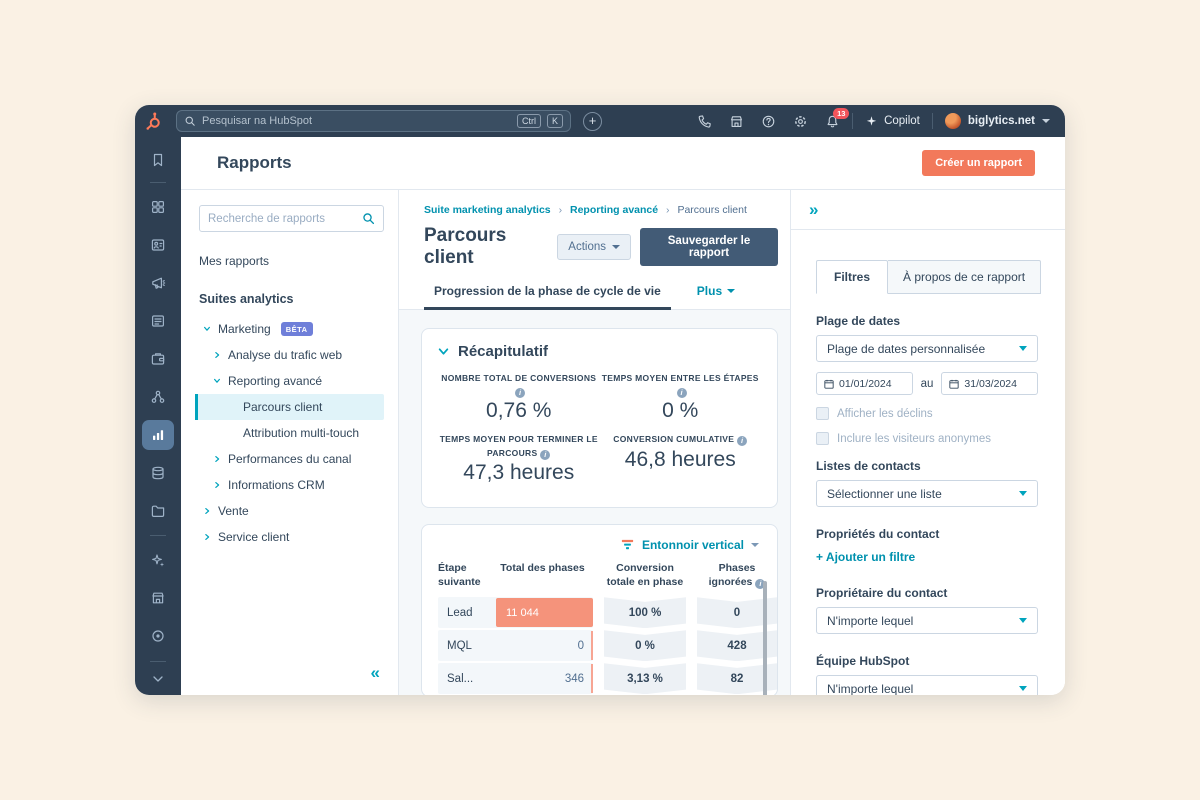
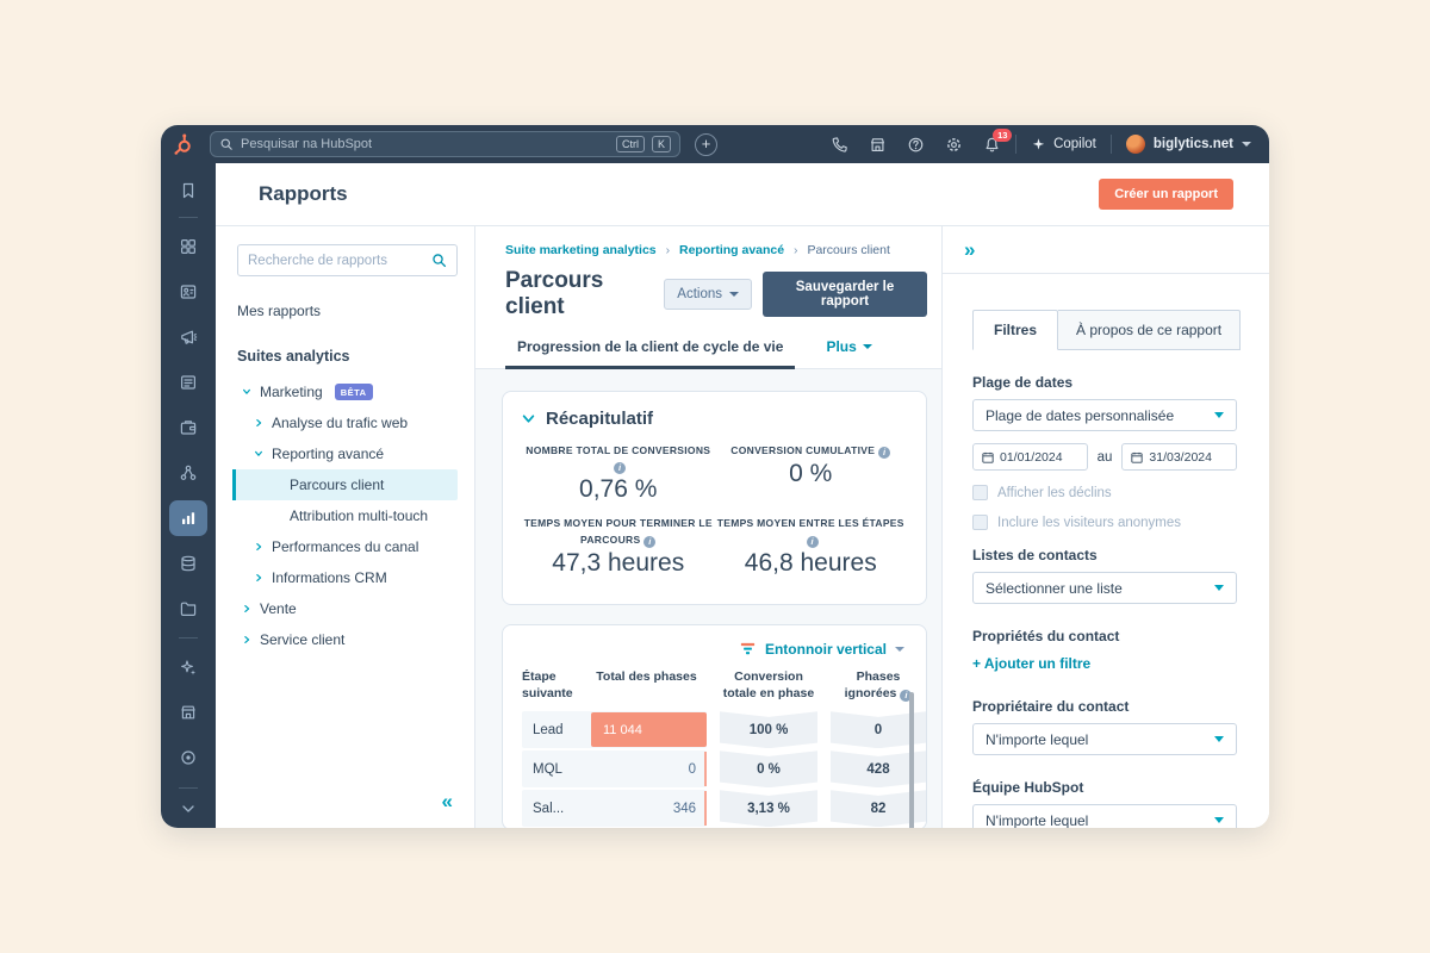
  Pesquisar na HubSpot
  Ctrl
  K
  +
  13
  Copilot
  biglytics.net
  Rapports
  Créer un rapport
  Recherche de rapports
  Mes rapports
  Suites analytics
  Marketing
  BÊTA
  Analyse du trafic web
  Reporting avancé
  Parcours client
  Attribution multi-touch
  Performances du canal
  Informations CRM
  Vente
  Service client
  «
  Suite marketing analytics › Reporting avancé › Parcours client
  Parcours client
  Actions
  Sauvegarder le rapport
- Progression de la phase de cycle de vie
+ Progression de la client de cycle de vie
  Plus
  Récapitulatif
  NOMBRE TOTAL DE CONVERSIONS
  0,76 %
- TEMPS MOYEN ENTRE LES ÉTAPES
+ CONVERSION CUMULATIVE
  0 %
  TEMPS MOYEN POUR TERMINER LE PARCOURS
  47,3 heures
- CONVERSION CUMULATIVE
+ TEMPS MOYEN ENTRE LES ÉTAPES
  46,8 heures
  Entonnoir vertical
  Étape suivante
  Total des phases
  Conversion totale en phase
  Phases ignorées
  Lead
  11 044
  100 %
  0
  MQL
  0
  0 %
  428
  Sal...
  346
  3,13 %
  82
  »
  Filtres
  À propos de ce rapport
  Plage de dates
  Plage de dates personnalisée
  01/01/2024
  au
  31/03/2024
  Afficher les déclins
  Inclure les visiteurs anonymes
  Listes de contacts
  Sélectionner une liste
  Propriétés du contact
  + Ajouter un filtre
  Propriétaire du contact
  N'importe lequel
  Équipe HubSpot
  N'importe lequel
